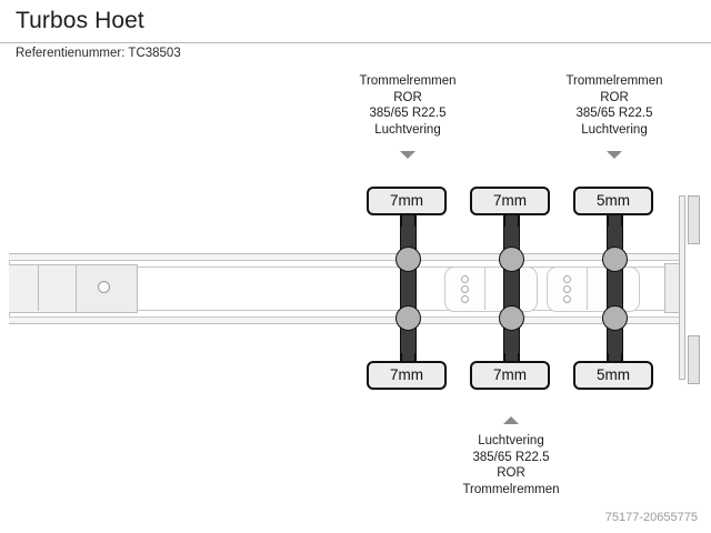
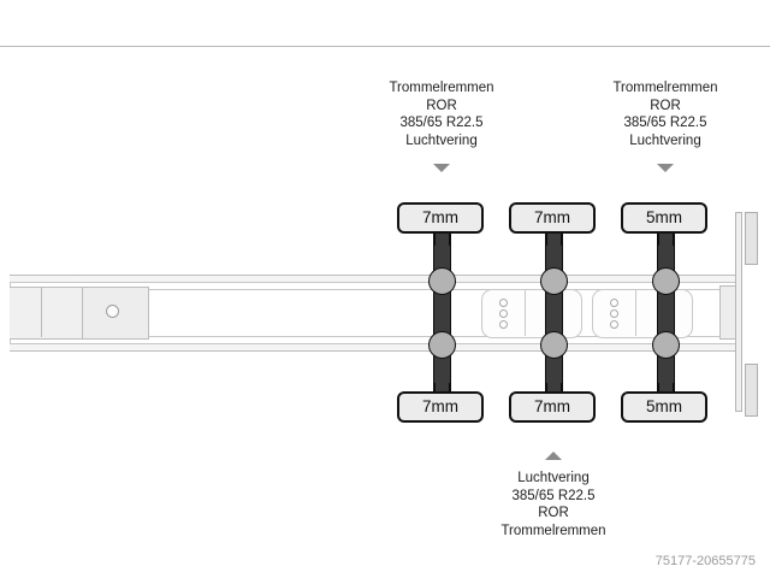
- Turbos Hoet
- Referentienummer: TC38503
  7mm
  7mm
  7mm
  7mm
  5mm
  5mm
  Trommelremmen
  ROR
  385/65 R22.5
  Luchtvering
  Trommelremmen
  ROR
  385/65 R22.5
  Luchtvering
  Luchtvering
  385/65 R22.5
  ROR
  Trommelremmen
  75177-20655775
